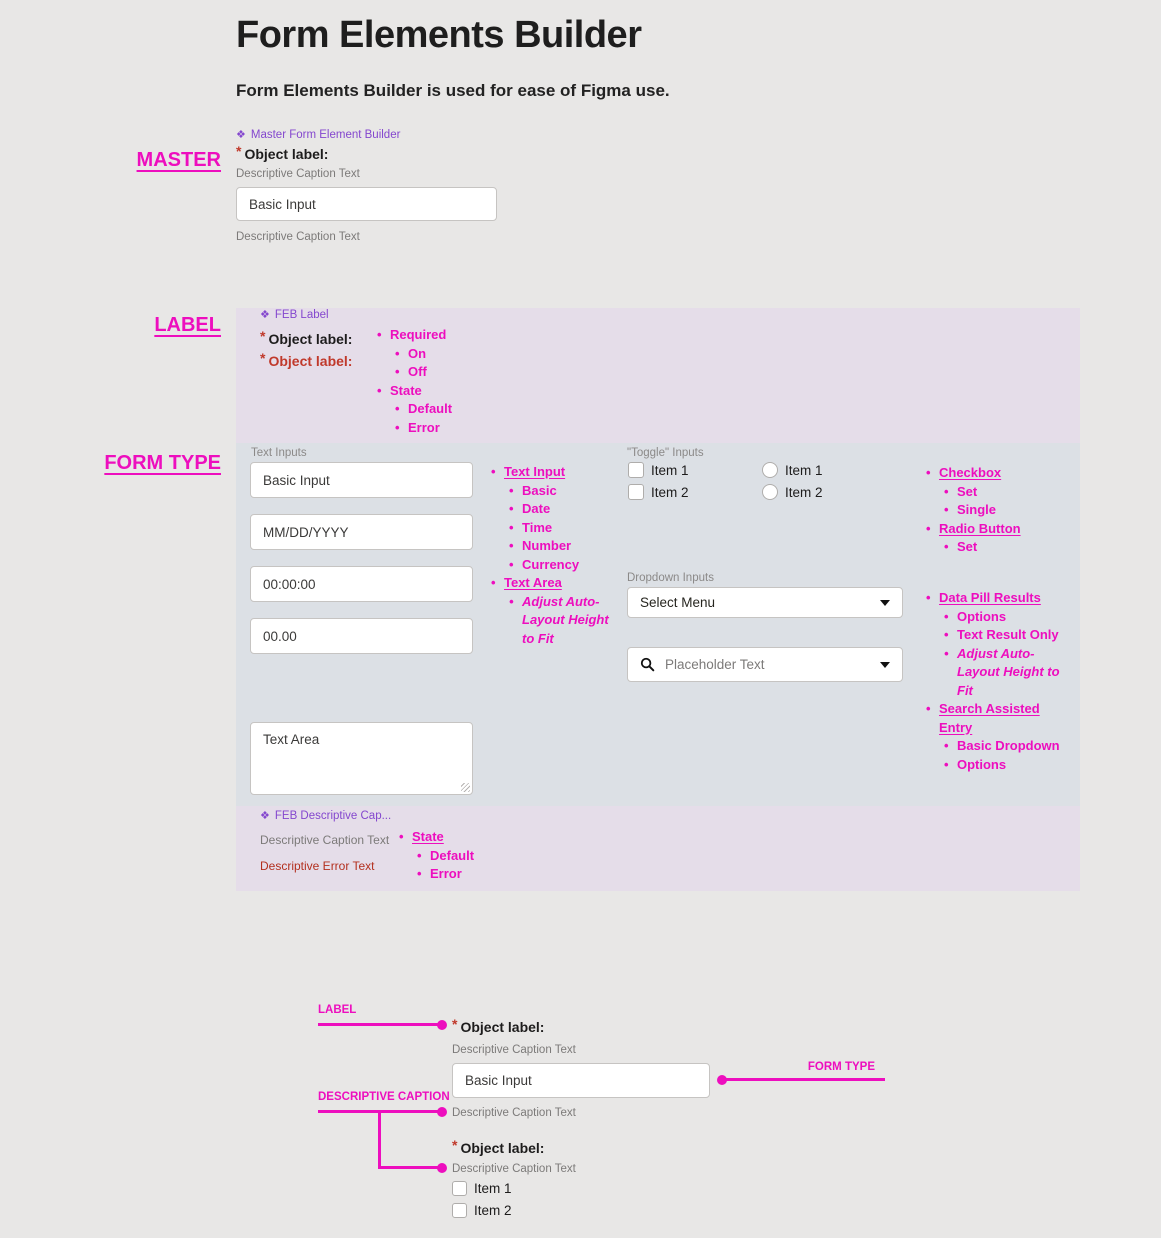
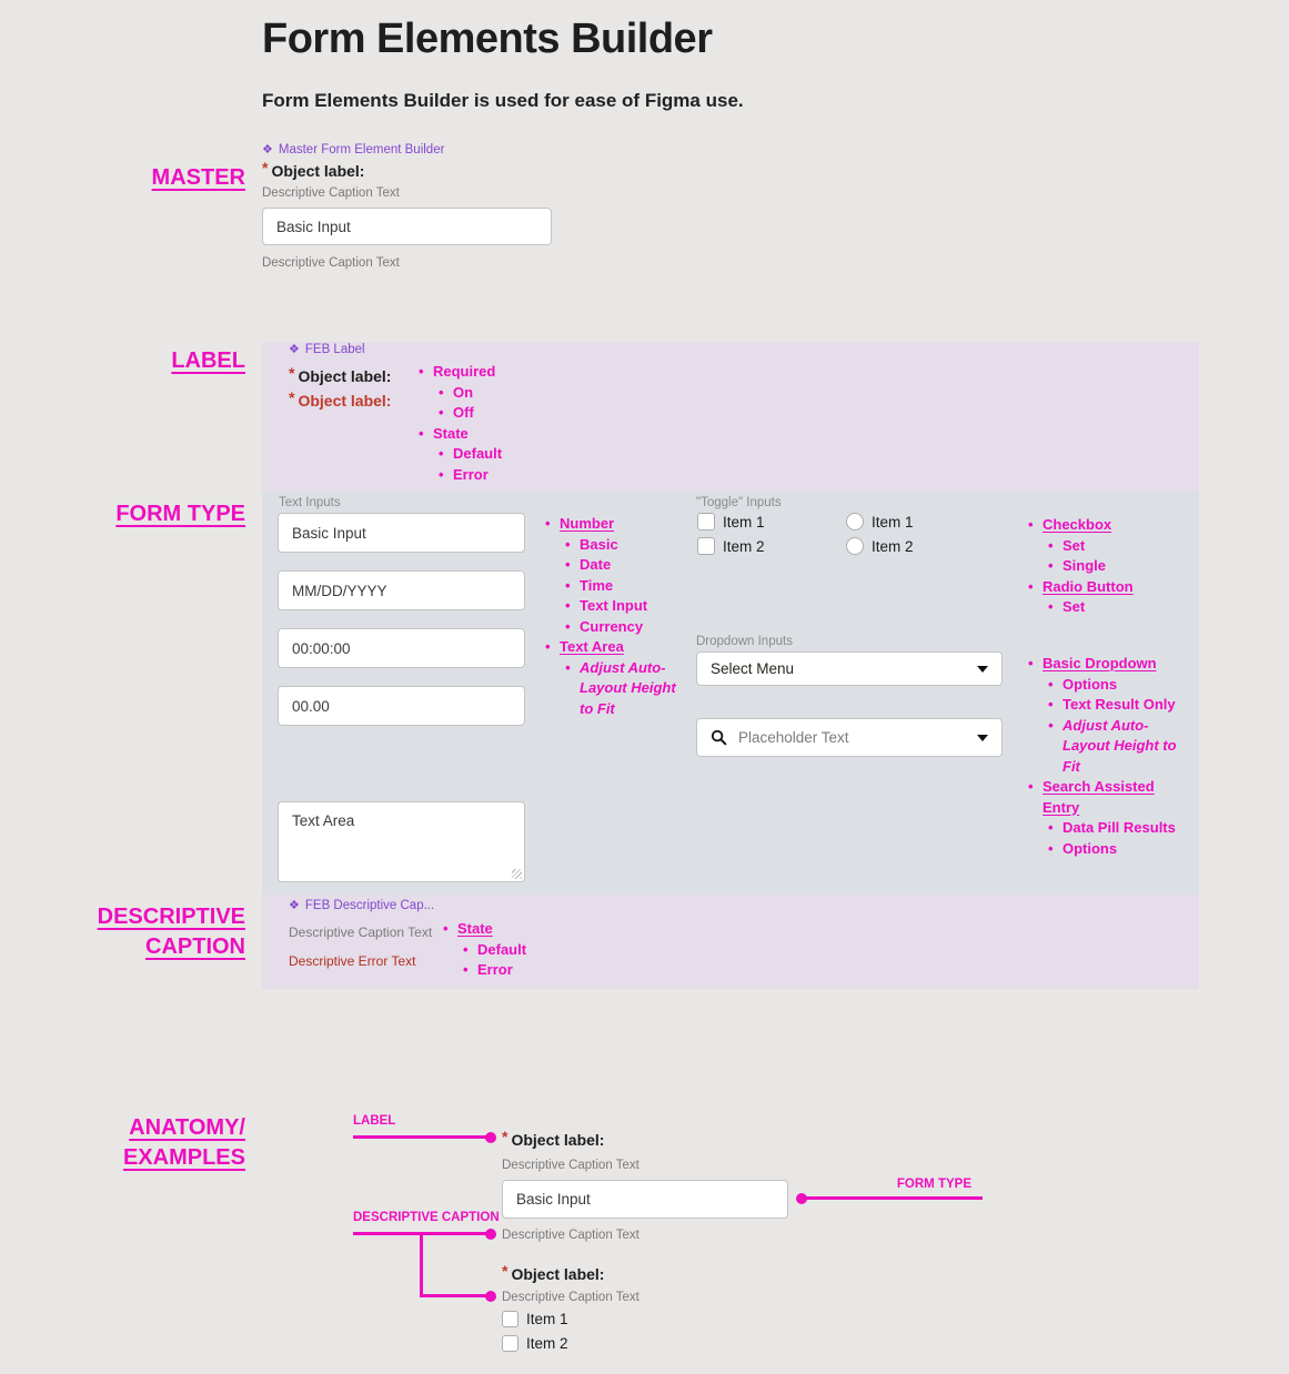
  Form Elements Builder
  Form Elements Builder is used for ease of Figma use.
  MASTER
  LABEL
  FORM TYPE
+ DESCRIPTIVE
+ CAPTION
+ ANATOMY/
+ EXAMPLES
  ❖
  Master Form Element Builder
  * Object label:
  Descriptive Caption Text
  Basic Input
  Descriptive Caption Text
  ❖
  FEB Label
  * Object label:
  * Object label:
  Required
  On
  Off
  State
  Default
  Error
  Text Inputs
  Basic Input
  MM/DD/YYYY
  00:00:00
  00.00
  Text Area
- Text Input
+ Number
  Basic
  Date
  Time
- Number
+ Text Input
  Currency
  Text Area
  Adjust Auto-Layout Height to Fit
  "Toggle" Inputs
  Item 1
  Item 2
  Item 1
  Item 2
  Checkbox
  Set
  Single
  Radio Button
  Set
  Dropdown Inputs
  Select Menu
  Placeholder Text
- Data Pill Results
+ Basic Dropdown
  Options
  Text Result Only
  Adjust Auto-Layout Height to Fit
  Search Assisted Entry
- Basic Dropdown
+ Data Pill Results
  Options
  ❖
  FEB Descriptive Cap...
  Descriptive Caption Text
  Descriptive Error Text
  State
  Default
  Error
  LABEL
  * Object label:
  Descriptive Caption Text
  Basic Input
  Descriptive Caption Text
  FORM TYPE
  DESCRIPTIVE CAPTION
  * Object label:
  Descriptive Caption Text
  Item 1
  Item 2
